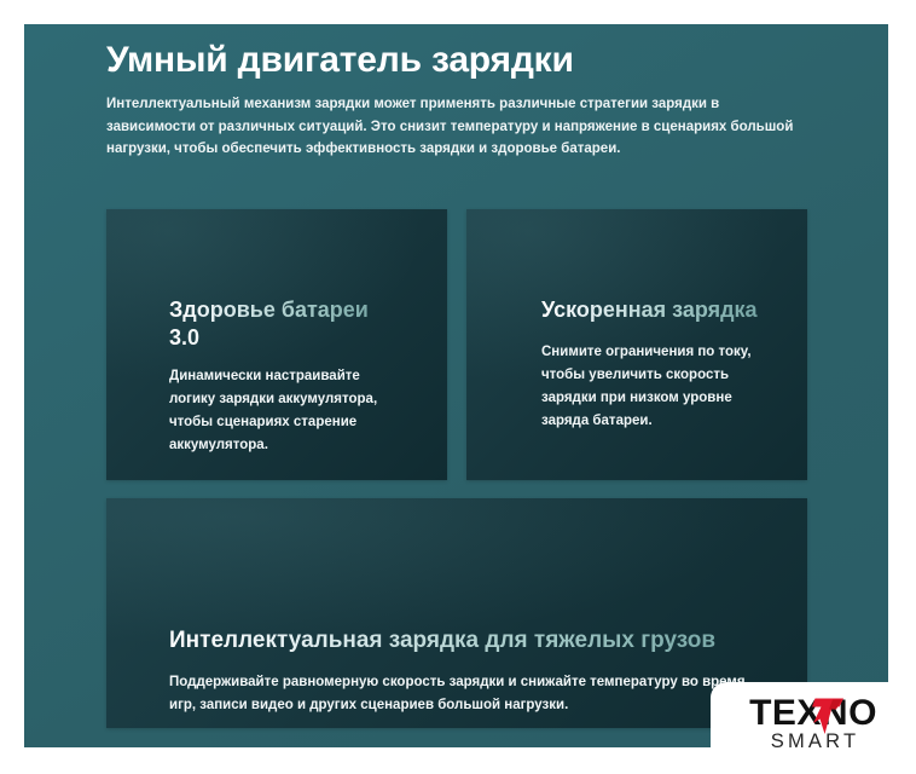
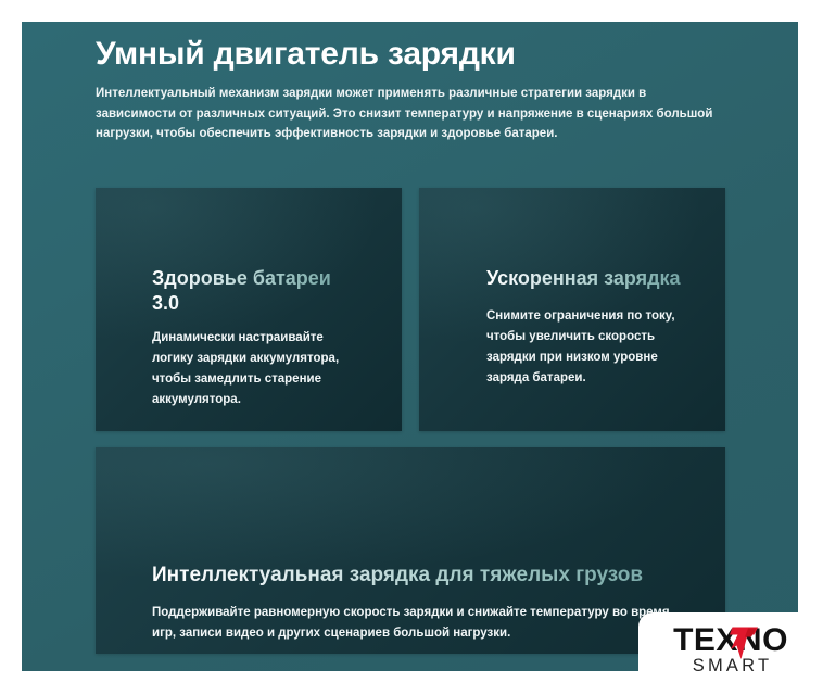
  Умный двигатель зарядки
  Интеллектуальный механизм зарядки может применять различные стратегии зарядки в зависимости от различных ситуаций. Это снизит температуру и напряжение в сценариях большой нагрузки, чтобы обеспечить эффективность зарядки и здоровье батареи.
  Здоровье батареи 3.0
- Динамически настраивайте логику зарядки аккумулятора, чтобы сценариях старение аккумулятора.
+ Динамически настраивайте логику зарядки аккумулятора, чтобы замедлить старение аккумулятора.
  Ускоренная зарядка
  Снимите ограничения по току, чтобы увеличить скорость зарядки при низком уровне заряда батареи.
  Интеллектуальная зарядка для тяжелых грузов
  Поддерживайте равномерную скорость зарядки и снижайте температуру во вр игр, записи видео и других сценариев большой нагрузки.
  TEXNO
  SMART
